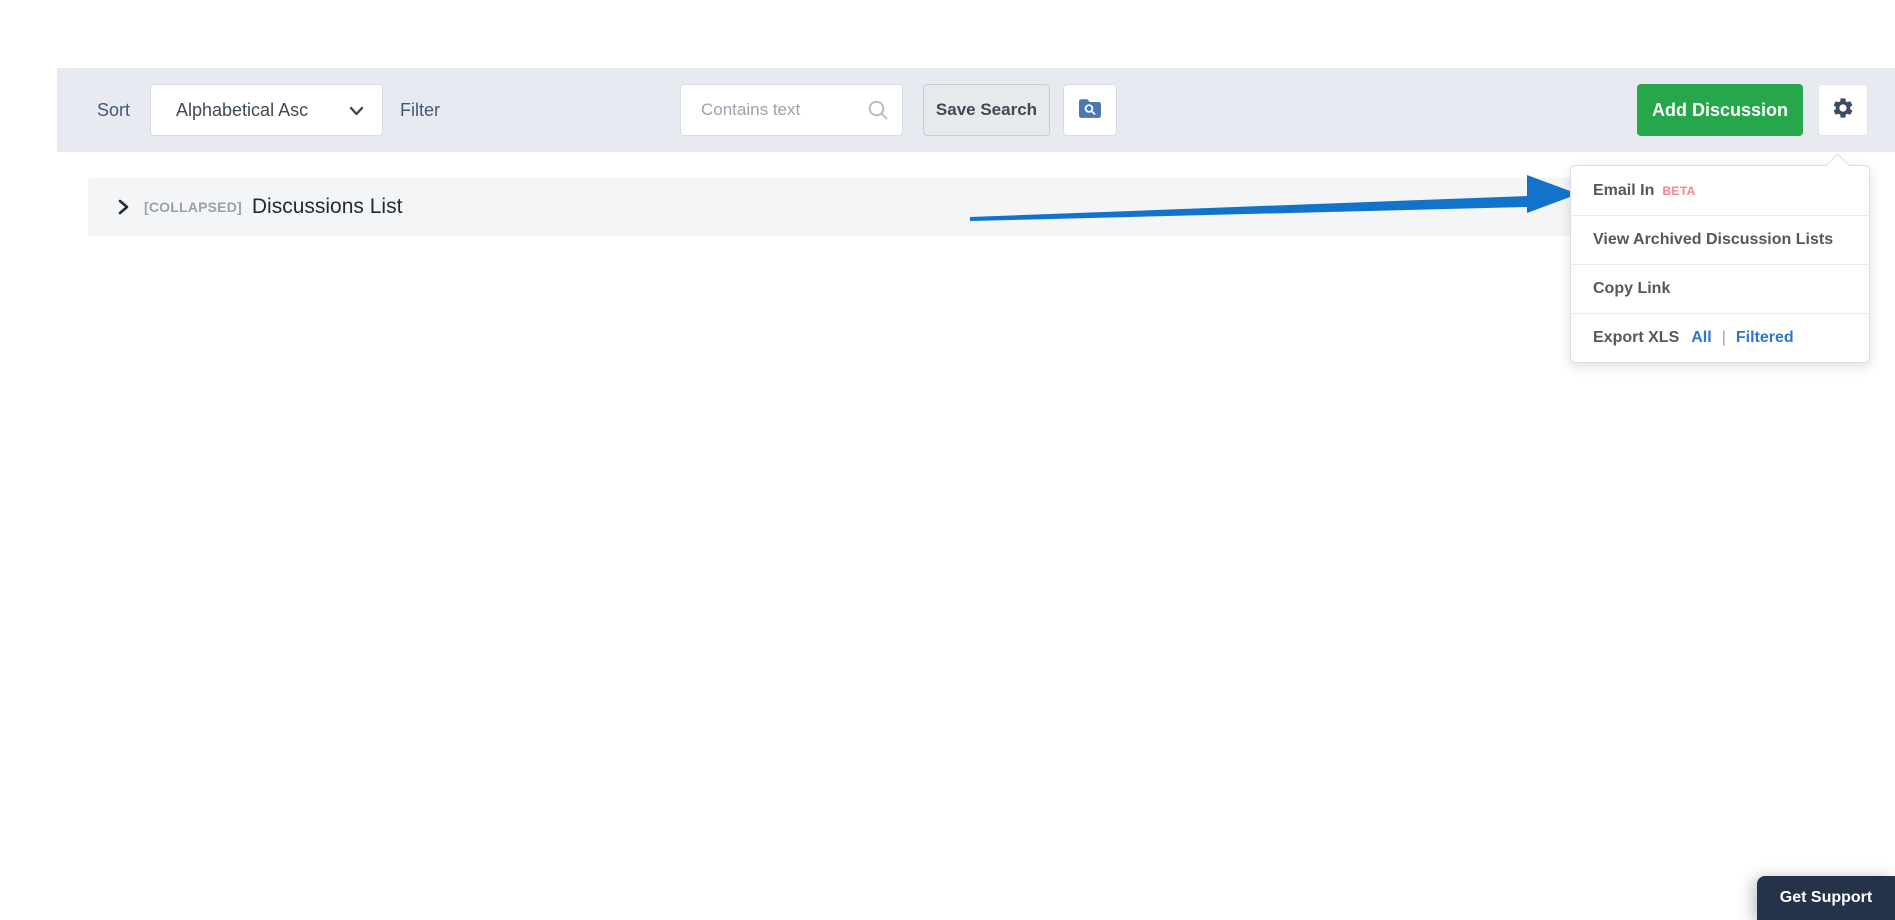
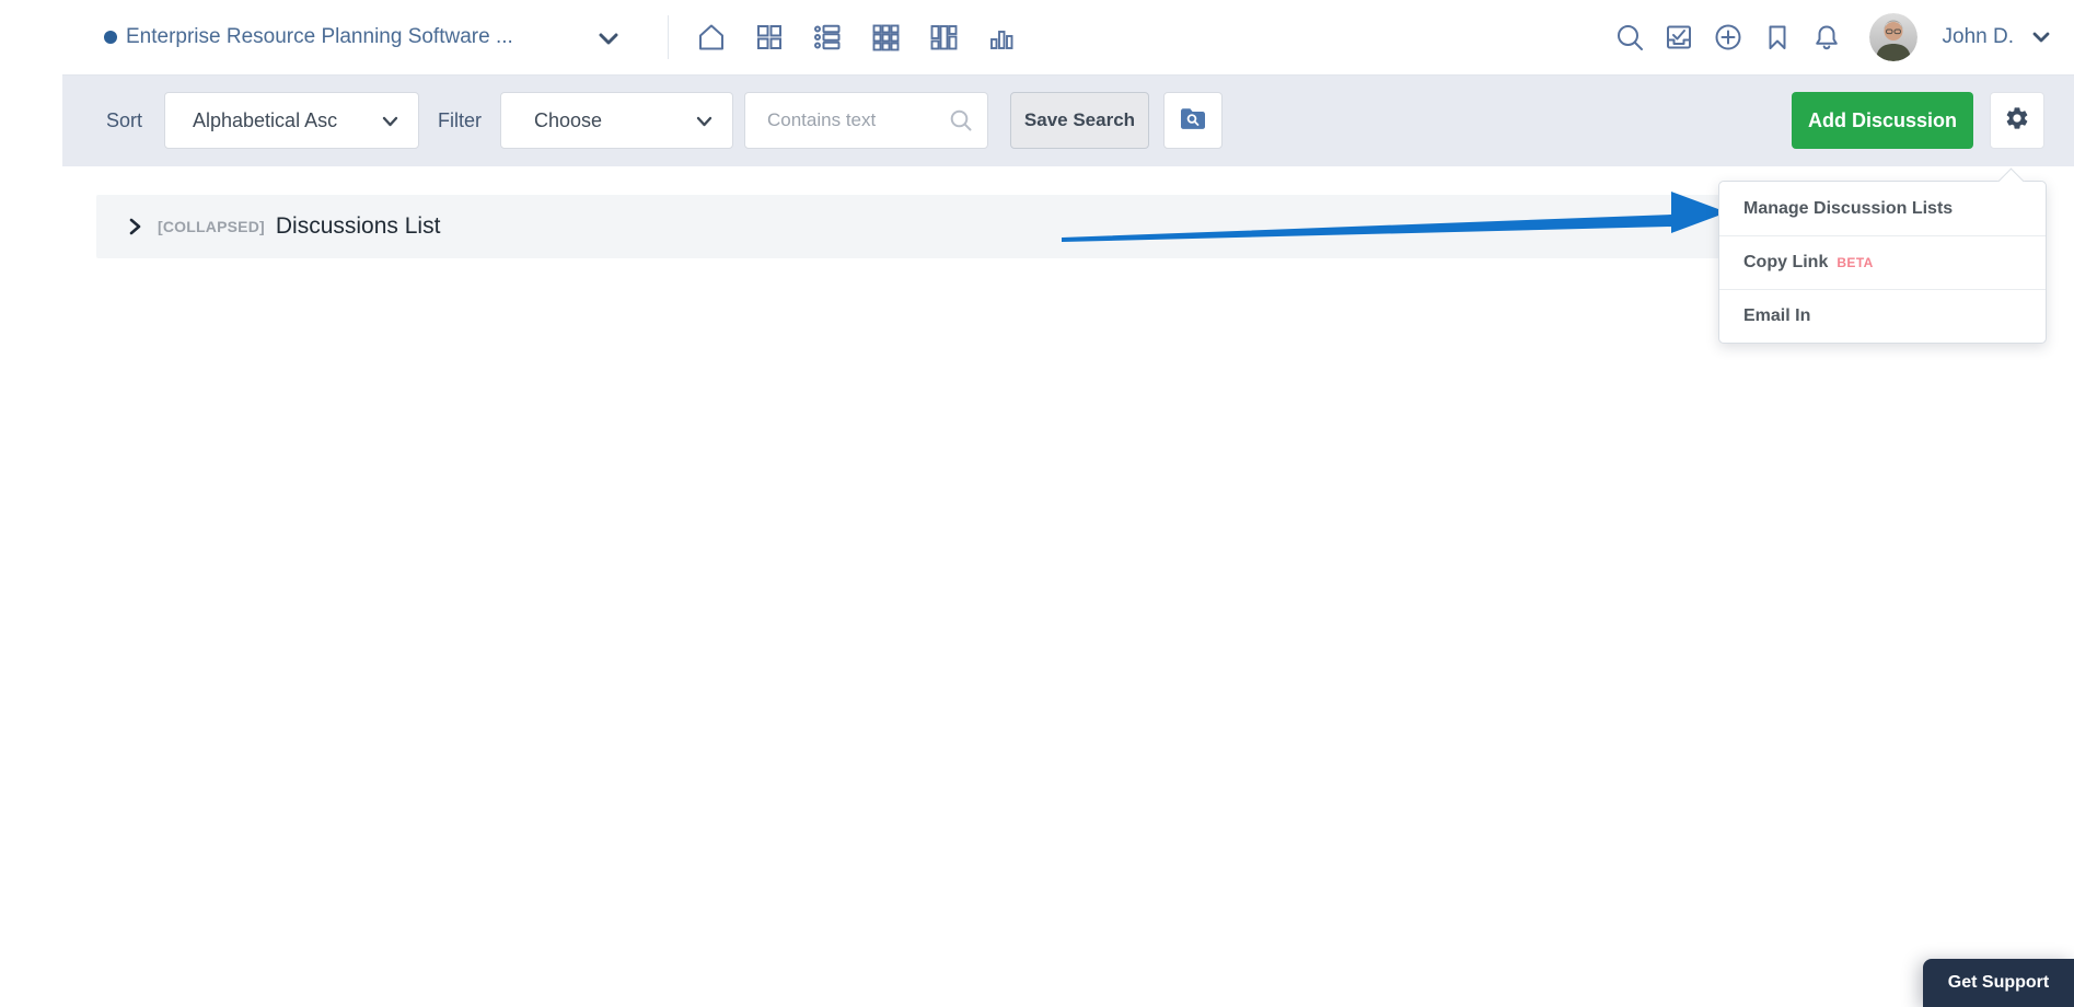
+ Enterprise Resource Planning Software ...
+ John D.
  Sort
  Alphabetical Asc
  Filter
+ Choose
  Contains text
  Save Search
  Add Discussion
  [COLLAPSED]
  Discussions List
+ Manage Discussion Lists
- Email In
+ Copy Link
  BETA
- View Archived Discussion Lists
- Copy Link
+ Email In
- Export XLS
- All
- |
- Filtered
  Get Support
